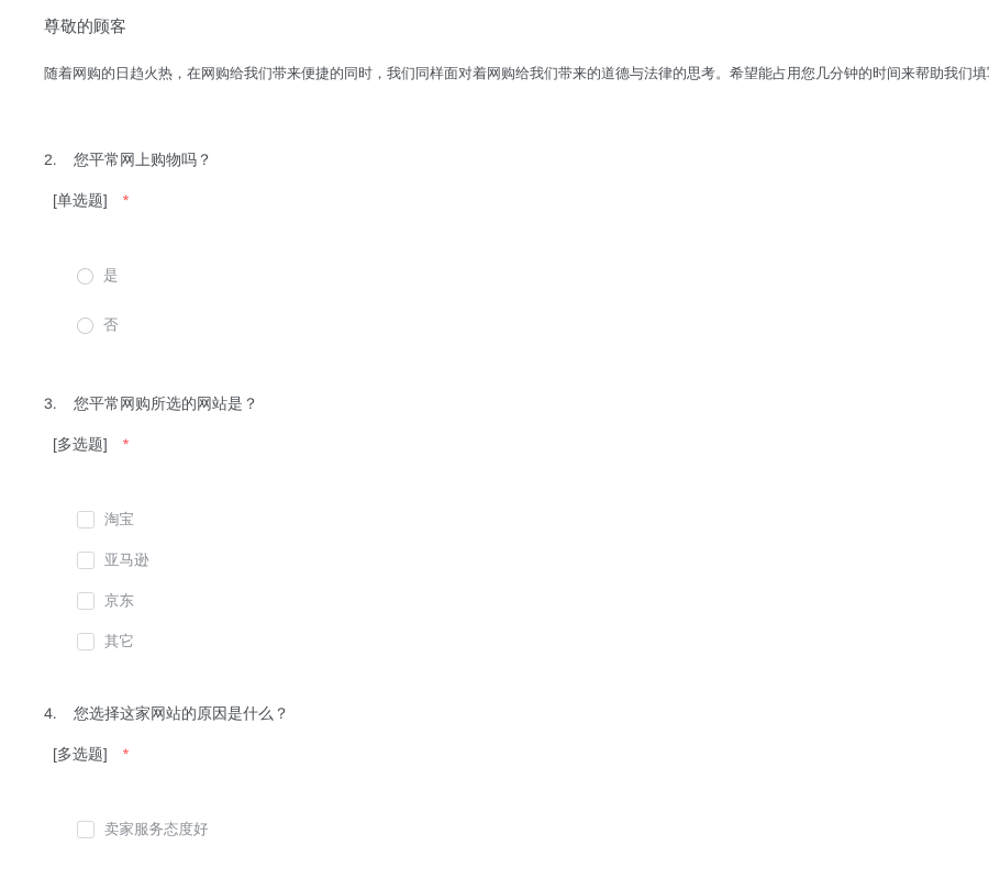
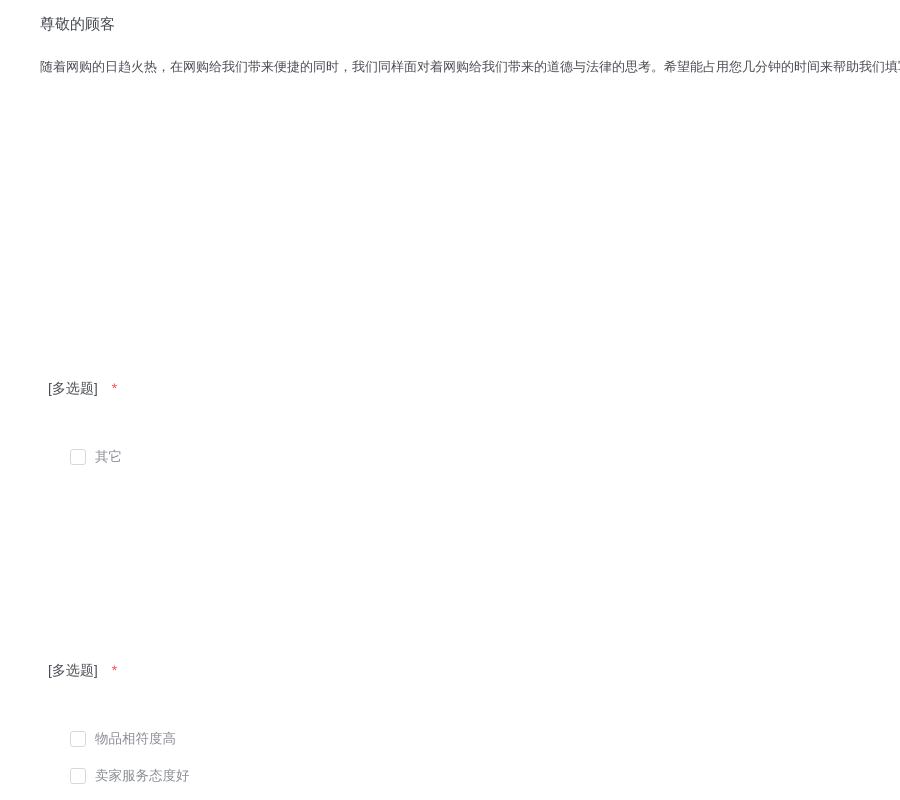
  尊敬的顾客
  随着网购的日趋火热，在网购给我们带来便捷的同时，我们同样面对着网购给我们带来的道德与法律的思考。希望能占用您几分钟的时间来帮助我们填
- 2. 您平常网上购物吗？
- [单选题] *
- 是
- 否
- 3. 您平常网购所选的网站是？
  [多选题] *
- 淘宝
- 亚马逊
- 京东
  其它
- 4. 您选择这家网站的原因是什么？
  [多选题] *
+ 物品相符度高
  卖家服务态度好
